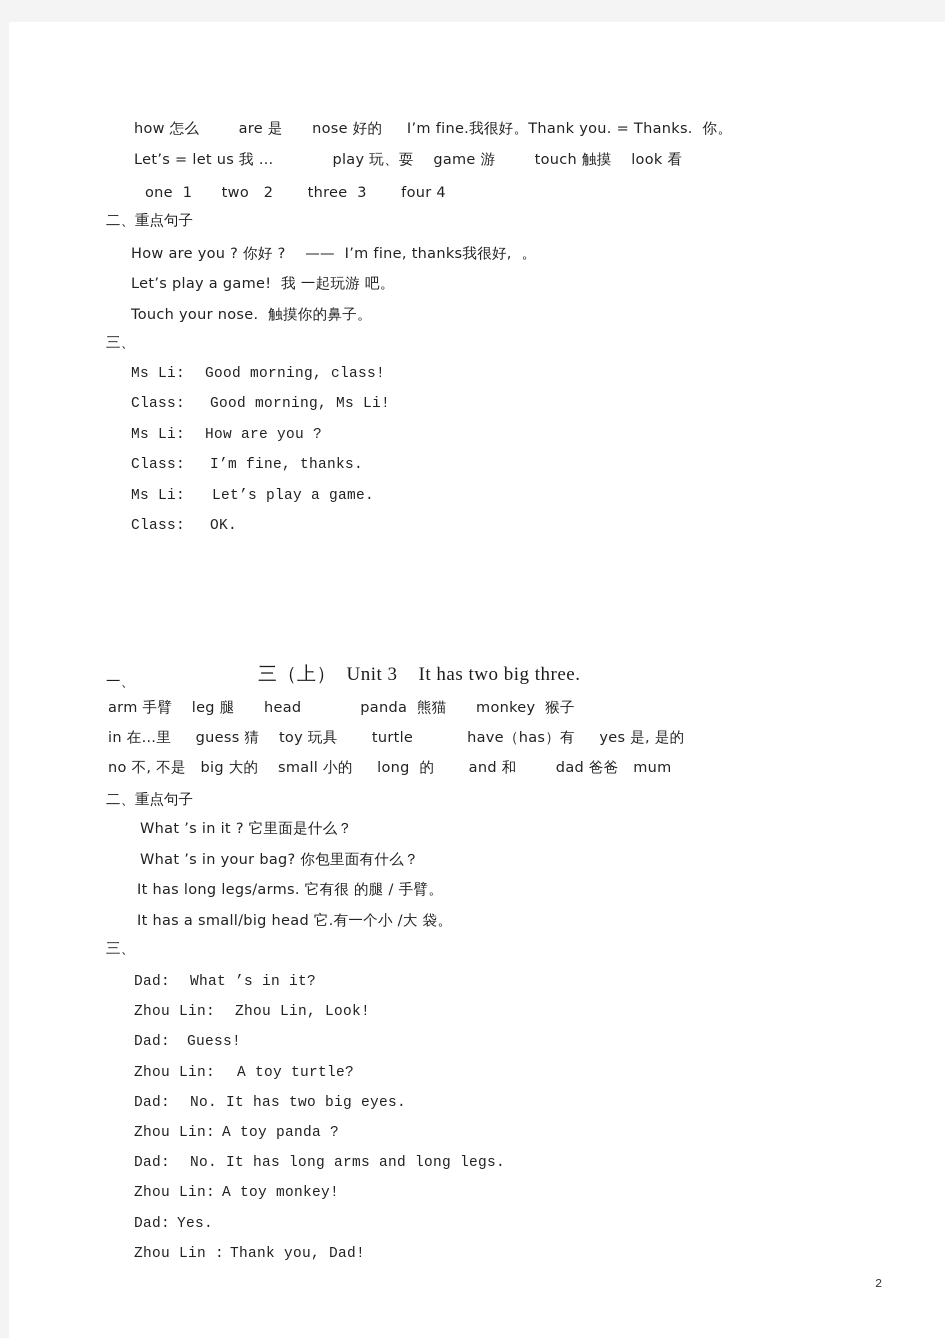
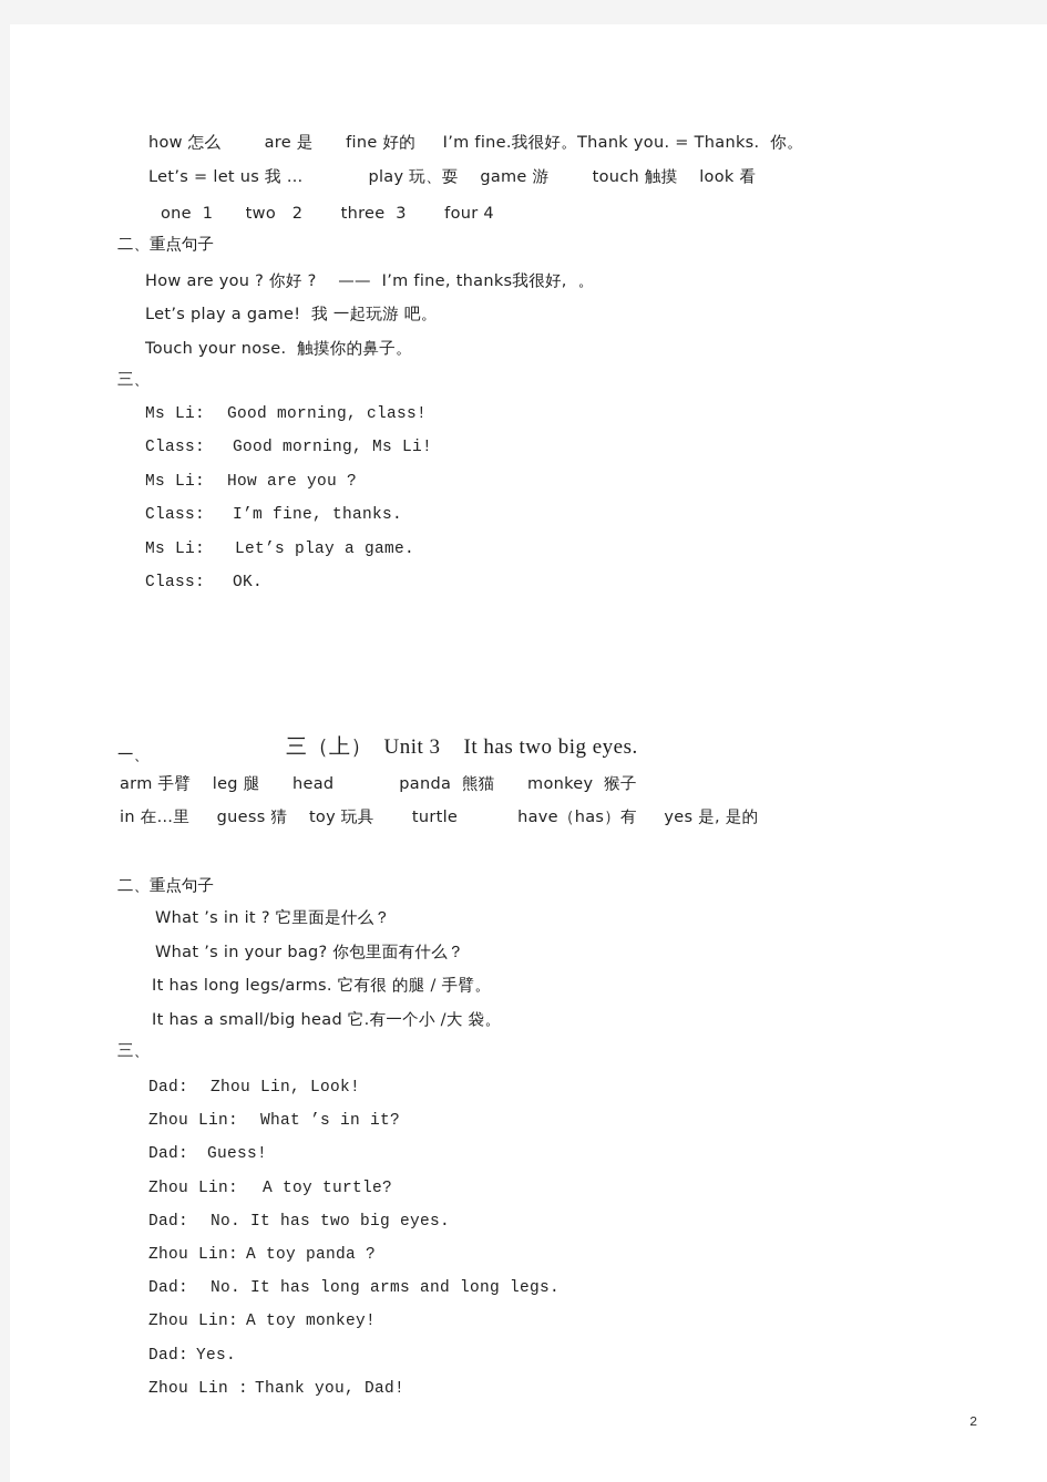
- how 怎么 are 是 nose 好的 I’m fine.我很好。Thank you. = Thanks. 你。
+ how 怎么 are 是 fine 好的 I’m fine.我很好。Thank you. = Thanks. 你。
  Let’s = let us 我 … play 玩、耍 game 游 touch 触摸 look 看
  one 1 two 2 three 3 four 4
  二、重点句子
  How are you ? 你好 ? —— I’m fine, thanks我很好, 。
  Let’s play a game! 我 一起玩游 吧。
  Touch your nose. 触摸你的鼻子。
  三、
  Ms Li:
  Good morning, class!
  Class:
  Good morning, Ms Li!
  Ms Li:
  How are you ?
  Class:
  I’m fine, thanks.
  Ms Li:
  Let’s play a game.
  Class:
  OK.
- 三（上） Unit 3 It has two big three.
+ 三（上） Unit 3 It has two big eyes.
  一、
  arm 手臂 leg 腿 head panda 熊猫 monkey 猴子
  in 在…里 guess 猜 toy 玩具 turtle have（has）有 yes 是, 是的
- no 不, 不是 big 大的 small 小的 long 的 and 和 dad 爸爸 mum
  二、重点句子
  What ’s in it ? 它里面是什么？
  What ’s in your bag? 你包里面有什么？
  It has long legs/arms. 它有很 的腿 / 手臂。
  It has a small/big head 它.有一个小 /大 袋。
  三、
  Dad:
- What ’s in it?
+ Zhou Lin, Look!
  Zhou Lin:
- Zhou Lin, Look!
+ What ’s in it?
  Dad:
  Guess!
  Zhou Lin:
  A toy turtle?
  Dad:
  No. It has two big eyes.
  Zhou Lin:
  A toy panda ?
  Dad:
  No. It has long arms and long legs.
  Zhou Lin:
  A toy monkey!
  Dad:
  Yes.
  Zhou Lin :
  Thank you, Dad!
  2
